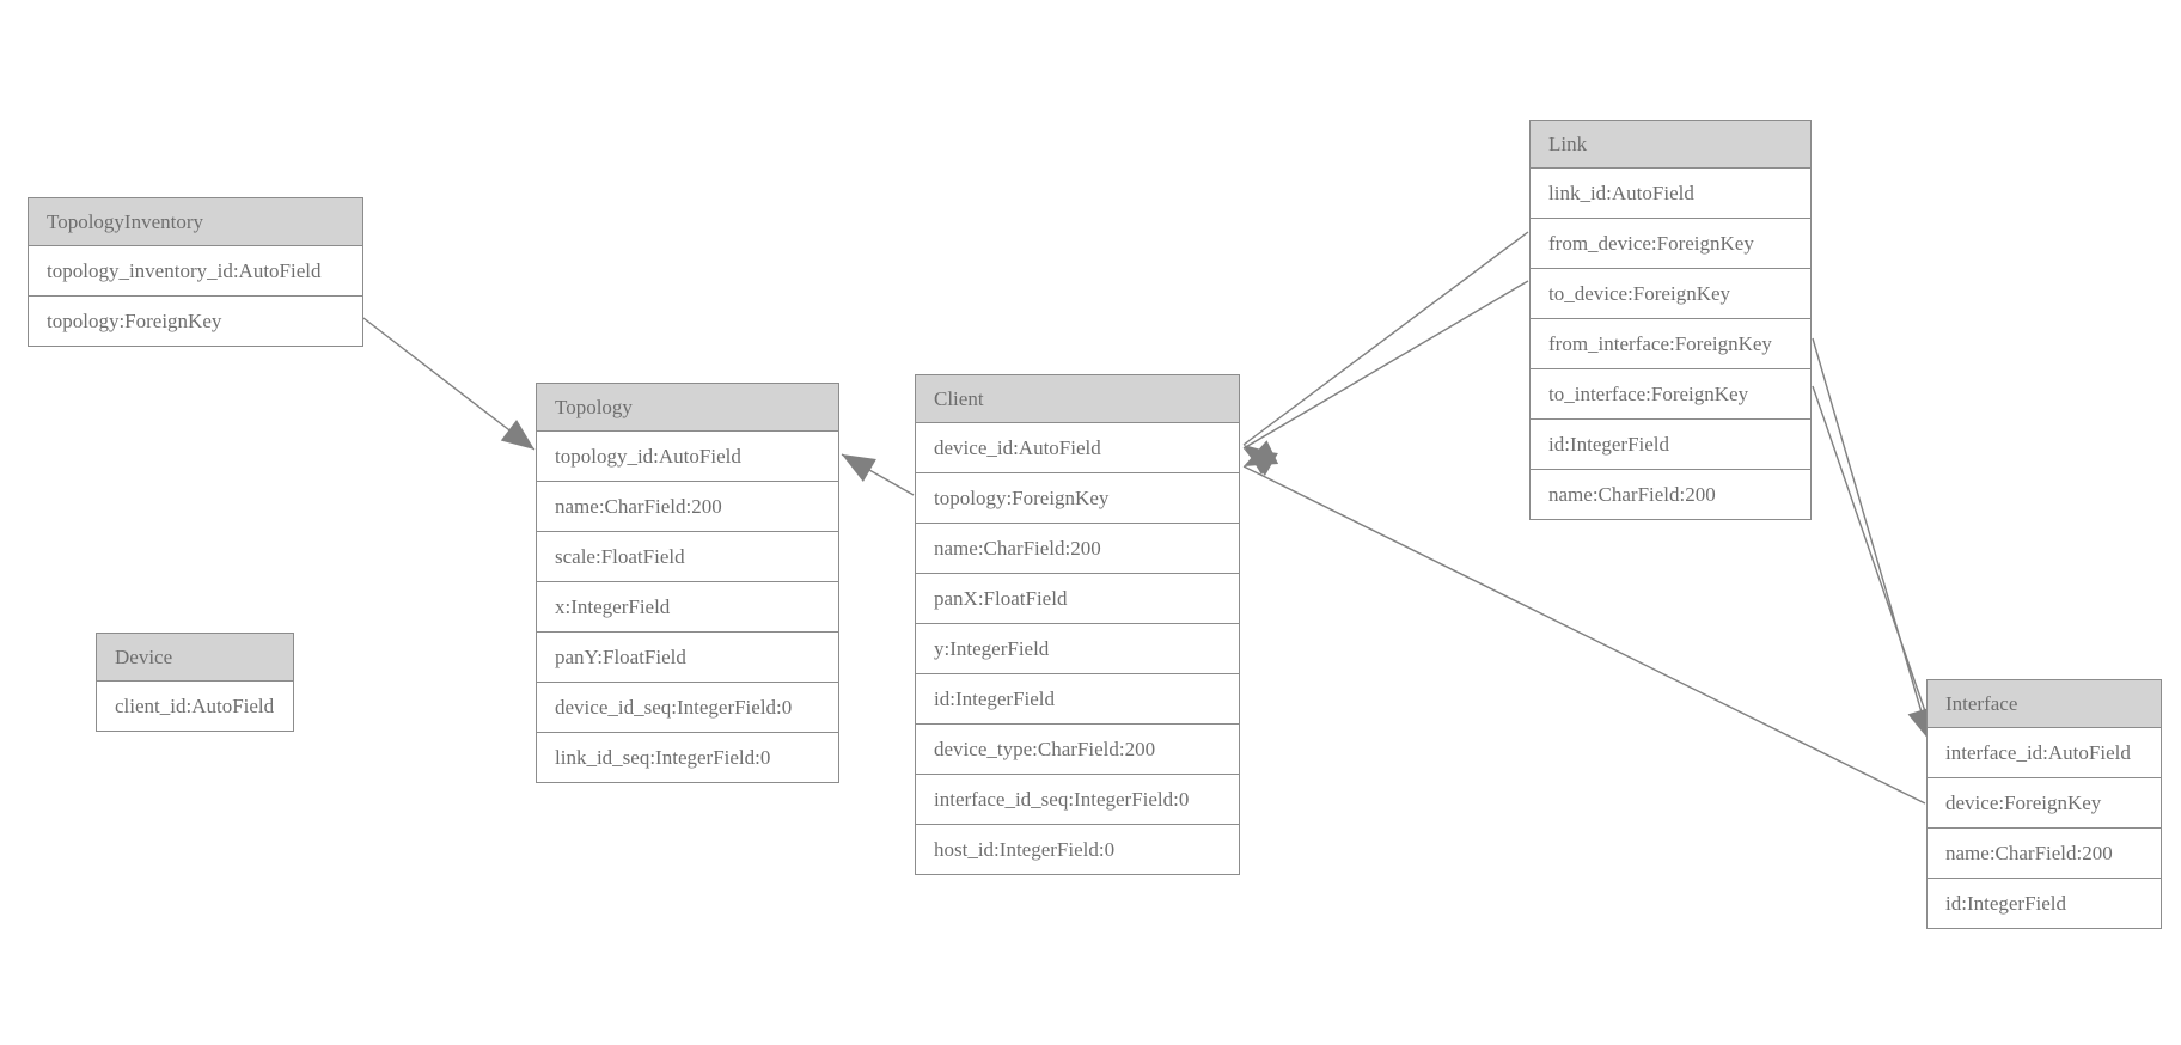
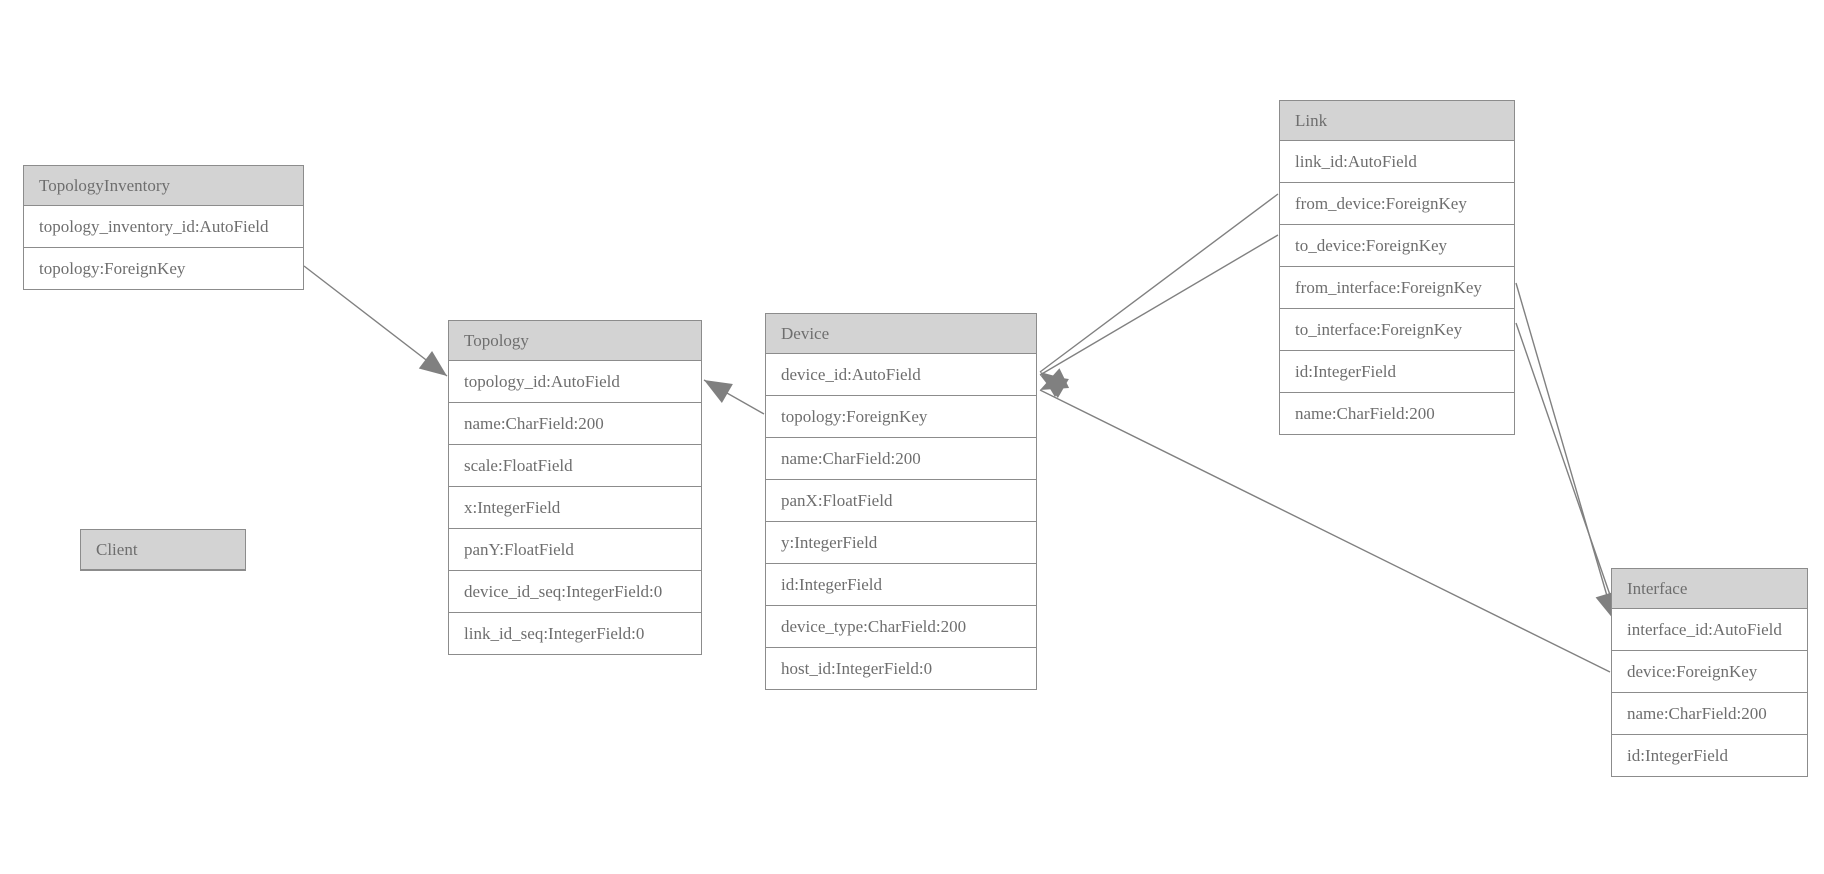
  TopologyInventory
  topology_inventory_id:AutoField
  topology:ForeignKey
- Device
+ Client
- client_id:AutoField
  Topology
  topology_id:AutoField
  name:CharField:200
  scale:FloatField
  x:IntegerField
  panY:FloatField
  device_id_seq:IntegerField:0
  link_id_seq:IntegerField:0
- Client
+ Device
  device_id:AutoField
  topology:ForeignKey
  name:CharField:200
  panX:FloatField
  y:IntegerField
  id:IntegerField
  device_type:CharField:200
- interface_id_seq:IntegerField:0
  host_id:IntegerField:0
  Link
  link_id:AutoField
  from_device:ForeignKey
  to_device:ForeignKey
  from_interface:ForeignKey
  to_interface:ForeignKey
  id:IntegerField
  name:CharField:200
  Interface
  interface_id:AutoField
  device:ForeignKey
  name:CharField:200
  id:IntegerField
